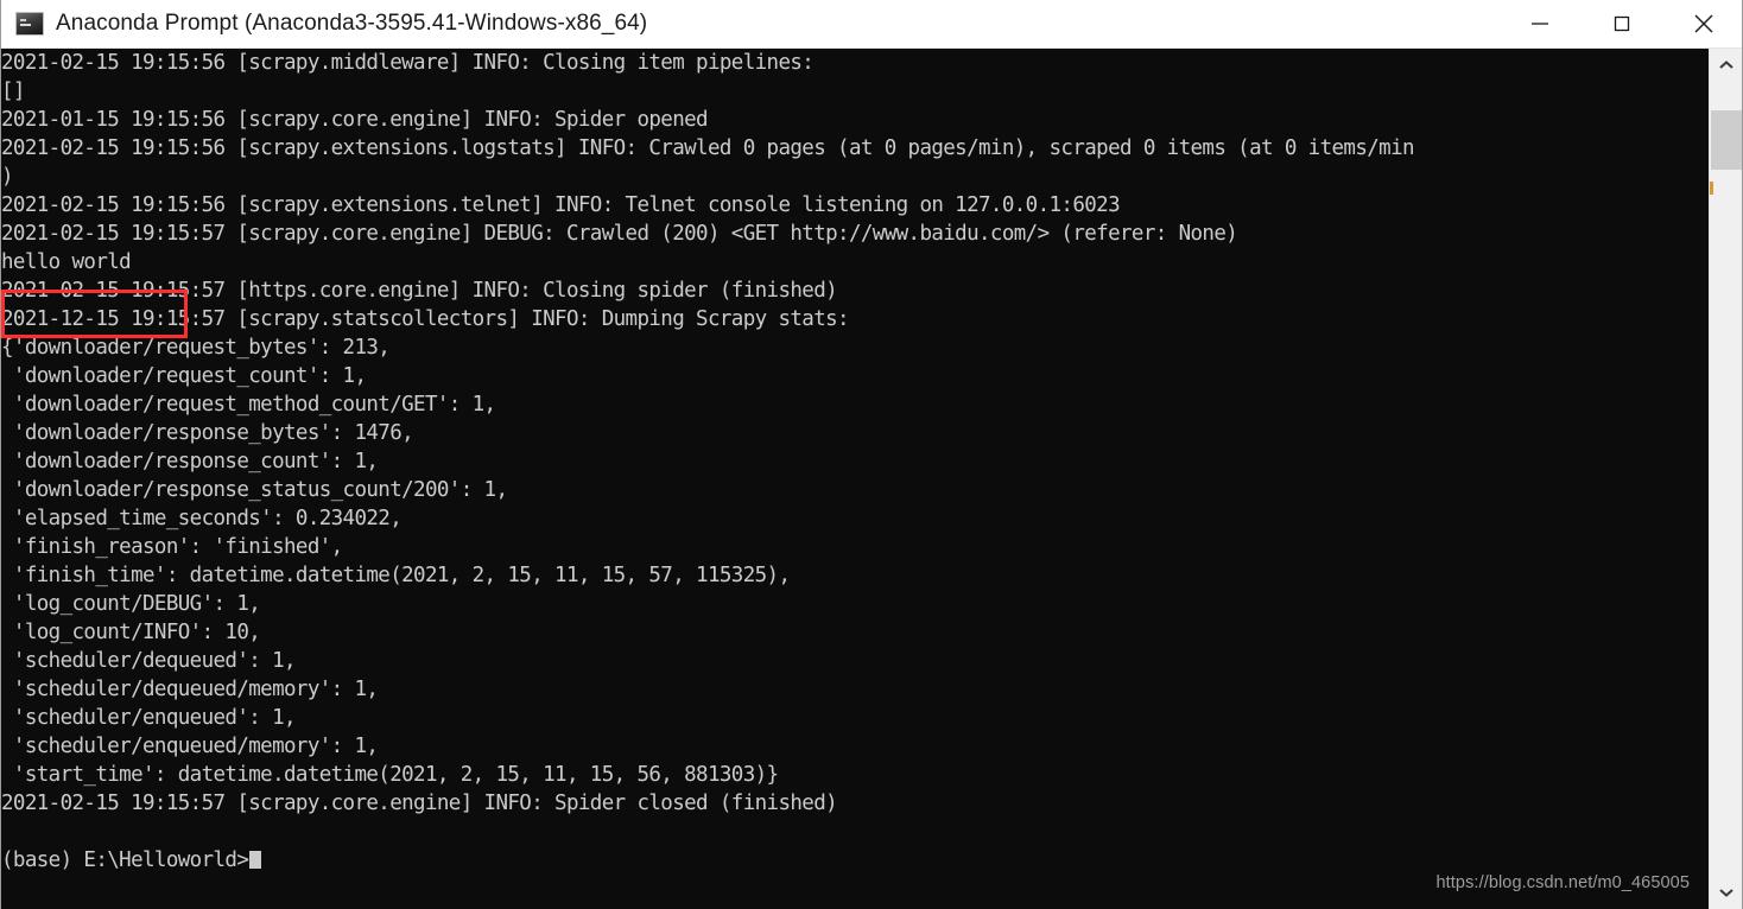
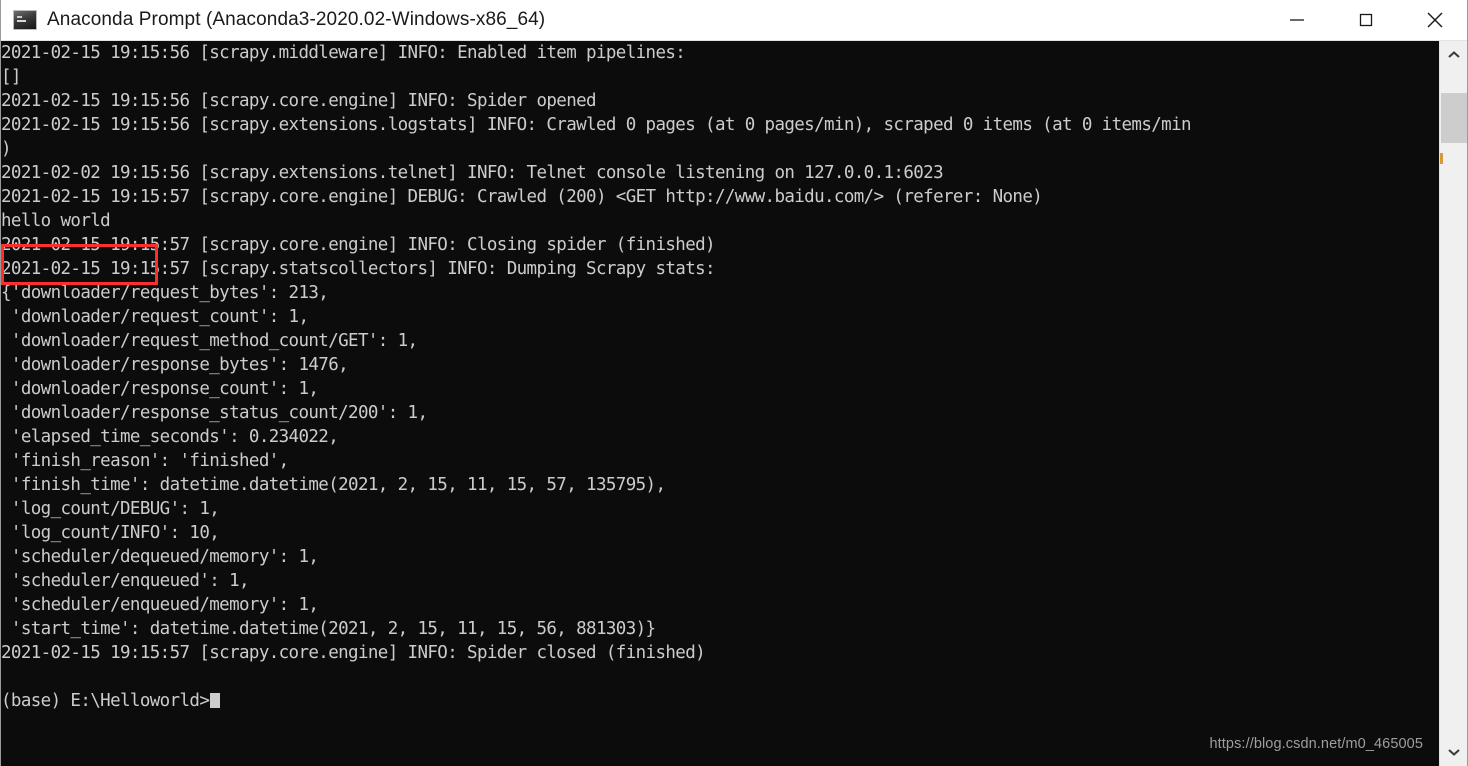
- Anaconda Prompt (Anaconda3-3595.41-Windows-x86_64)
+ Anaconda Prompt (Anaconda3-2020.02-Windows-x86_64)
- 2021-02-15 19:15:56 [scrapy.middleware] INFO: Closing item pipelines:
+ 2021-02-15 19:15:56 [scrapy.middleware] INFO: Enabled item pipelines:
  []
- 2021-01-15 19:15:56 [scrapy.core.engine] INFO: Spider opened
+ 2021-02-15 19:15:56 [scrapy.core.engine] INFO: Spider opened
  2021-02-15 19:15:56 [scrapy.extensions.logstats] INFO: Crawled 0 pages (at 0 pages/min), scraped 0 items (at 0 items/min
  )
- 2021-02-15 19:15:56 [scrapy.extensions.telnet] INFO: Telnet console listening on 127.0.0.1:6023
+ 2021-02-02 19:15:56 [scrapy.extensions.telnet] INFO: Telnet console listening on 127.0.0.1:6023
  2021-02-15 19:15:57 [scrapy.core.engine] DEBUG: Crawled (200) <GET http://www.baidu.com/> (referer: None)
  hello world
- 2021-02-15 19:15:57 [https.core.engine] INFO: Closing spider (finished)
+ 2021-02-15 19:15:57 [scrapy.core.engine] INFO: Closing spider (finished)
- 2021-12-15 19:15:57 [scrapy.statscollectors] INFO: Dumping Scrapy stats:
+ 2021-02-15 19:15:57 [scrapy.statscollectors] INFO: Dumping Scrapy stats:
  {'downloader/request_bytes': 213,
  'downloader/request_count': 1,
  'downloader/request_method_count/GET': 1,
  'downloader/response_bytes': 1476,
  'downloader/response_count': 1,
  'downloader/response_status_count/200': 1,
  'elapsed_time_seconds': 0.234022,
  'finish_reason': 'finished',
- 'finish_time': datetime.datetime(2021, 2, 15, 11, 15, 57, 115325),
+ 'finish_time': datetime.datetime(2021, 2, 15, 11, 15, 57, 135795),
  'log_count/DEBUG': 1,
  'log_count/INFO': 10,
- 'scheduler/dequeued': 1,
  'scheduler/dequeued/memory': 1,
  'scheduler/enqueued': 1,
  'scheduler/enqueued/memory': 1,
  'start_time': datetime.datetime(2021, 2, 15, 11, 15, 56, 881303)}
  2021-02-15 19:15:57 [scrapy.core.engine] INFO: Spider closed (finished)
  (base) E:\Helloworld>
  https://blog.csdn.net/m0_465005
